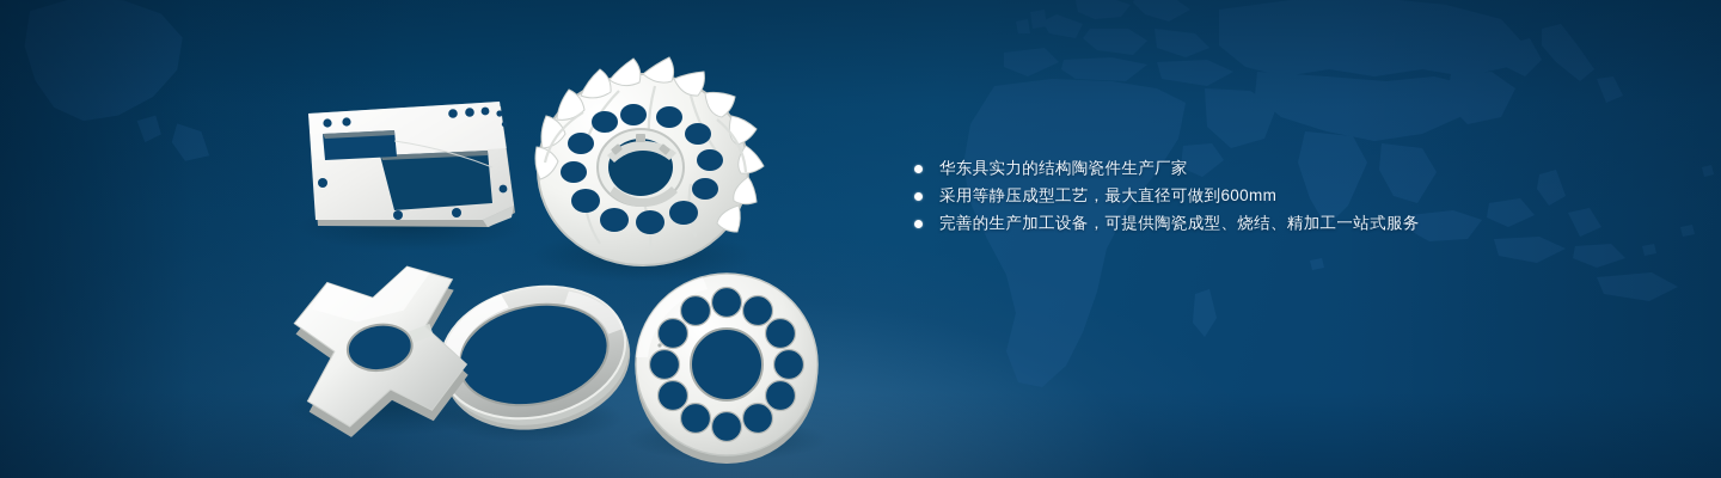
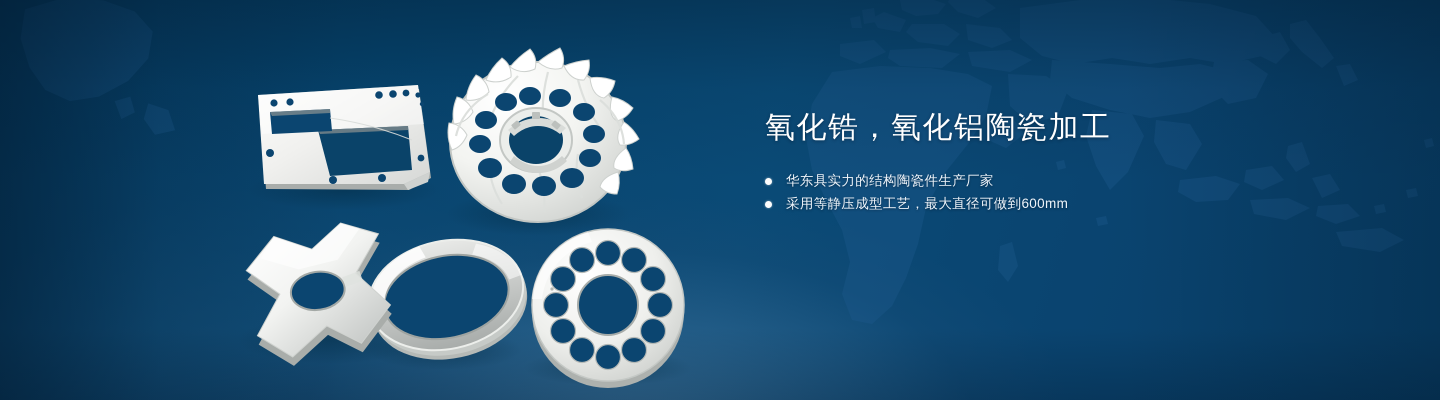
+ 氧化锆，氧化铝陶瓷加工
  华东具实力的结构陶瓷件生产厂家
  采用等静压成型工艺，最大直径可做到600mm
- 完善的生产加工设备，可提供陶瓷成型、烧结、精加工一站式服务
